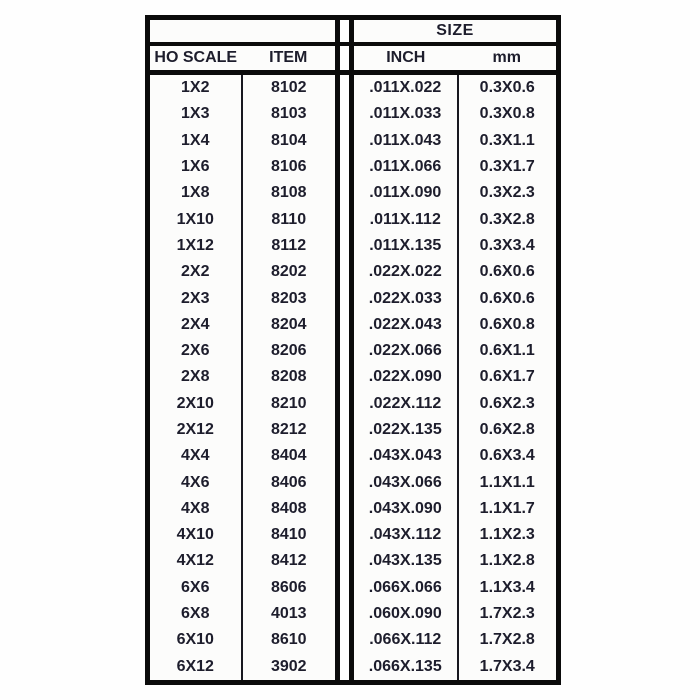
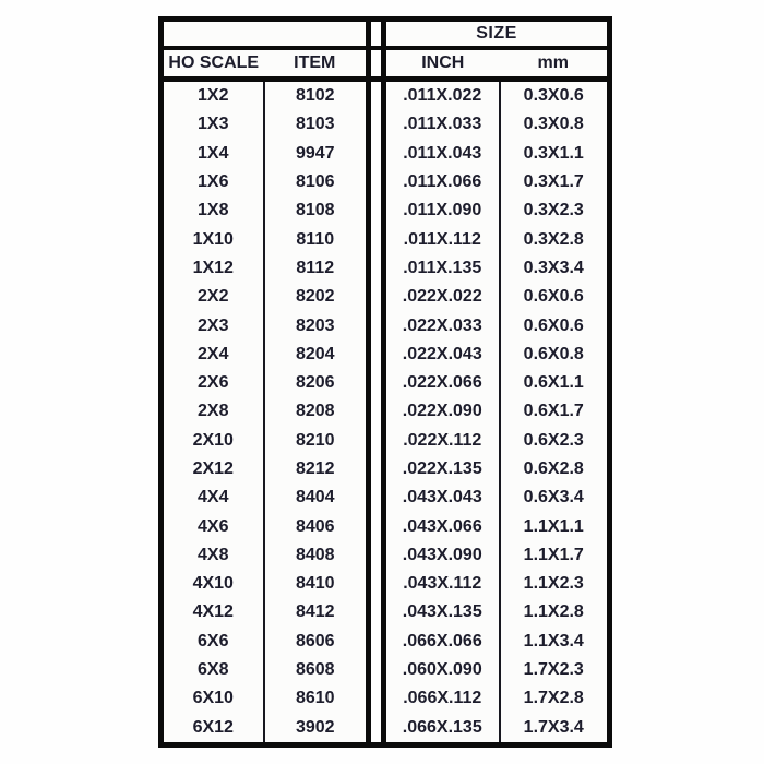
  		SIZE
  HO SCALE	ITEM		INCH	mm
  1X2	8102		.011X.022	0.3X0.6
  1X3	8103		.011X.033	0.3X0.8
- 1X4	8104		.011X.043	0.3X1.1
+ 1X4	9947		.011X.043	0.3X1.1
  1X6	8106		.011X.066	0.3X1.7
  1X8	8108		.011X.090	0.3X2.3
  1X10	8110		.011X.112	0.3X2.8
  1X12	8112		.011X.135	0.3X3.4
  2X2	8202		.022X.022	0.6X0.6
  2X3	8203		.022X.033	0.6X0.6
  2X4	8204		.022X.043	0.6X0.8
  2X6	8206		.022X.066	0.6X1.1
  2X8	8208		.022X.090	0.6X1.7
  2X10	8210		.022X.112	0.6X2.3
  2X12	8212		.022X.135	0.6X2.8
  4X4	8404		.043X.043	0.6X3.4
  4X6	8406		.043X.066	1.1X1.1
  4X8	8408		.043X.090	1.1X1.7
  4X10	8410		.043X.112	1.1X2.3
  4X12	8412		.043X.135	1.1X2.8
  6X6	8606		.066X.066	1.1X3.4
- 6X8	4013		.060X.090	1.7X2.3
+ 6X8	8608		.060X.090	1.7X2.3
  6X10	8610		.066X.112	1.7X2.8
  6X12	3902		.066X.135	1.7X3.4
